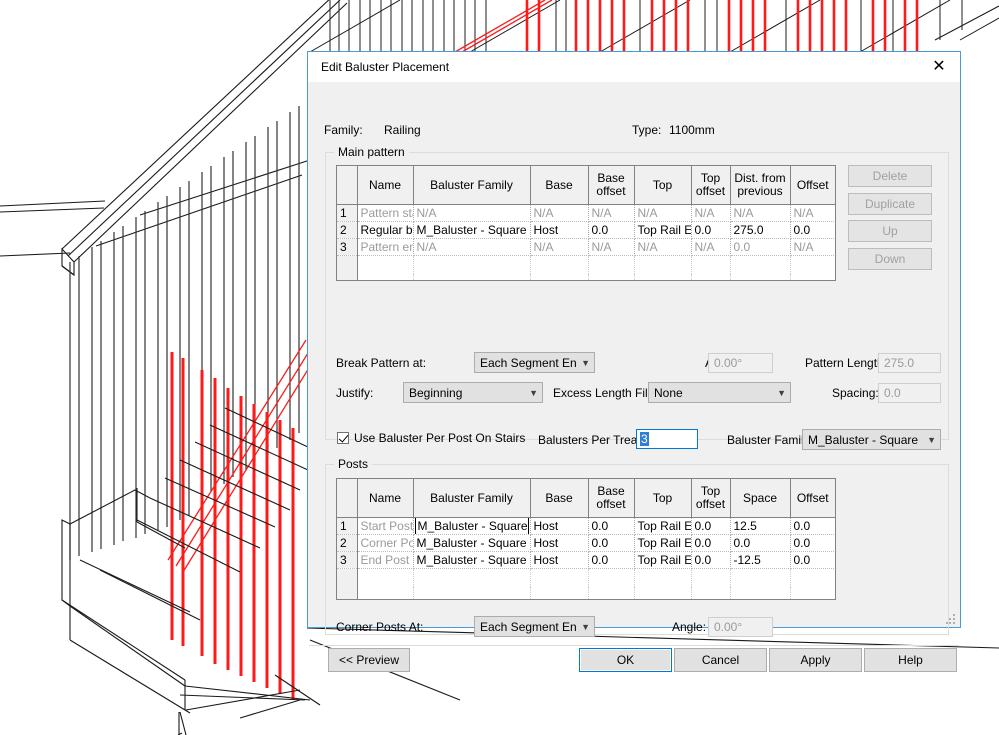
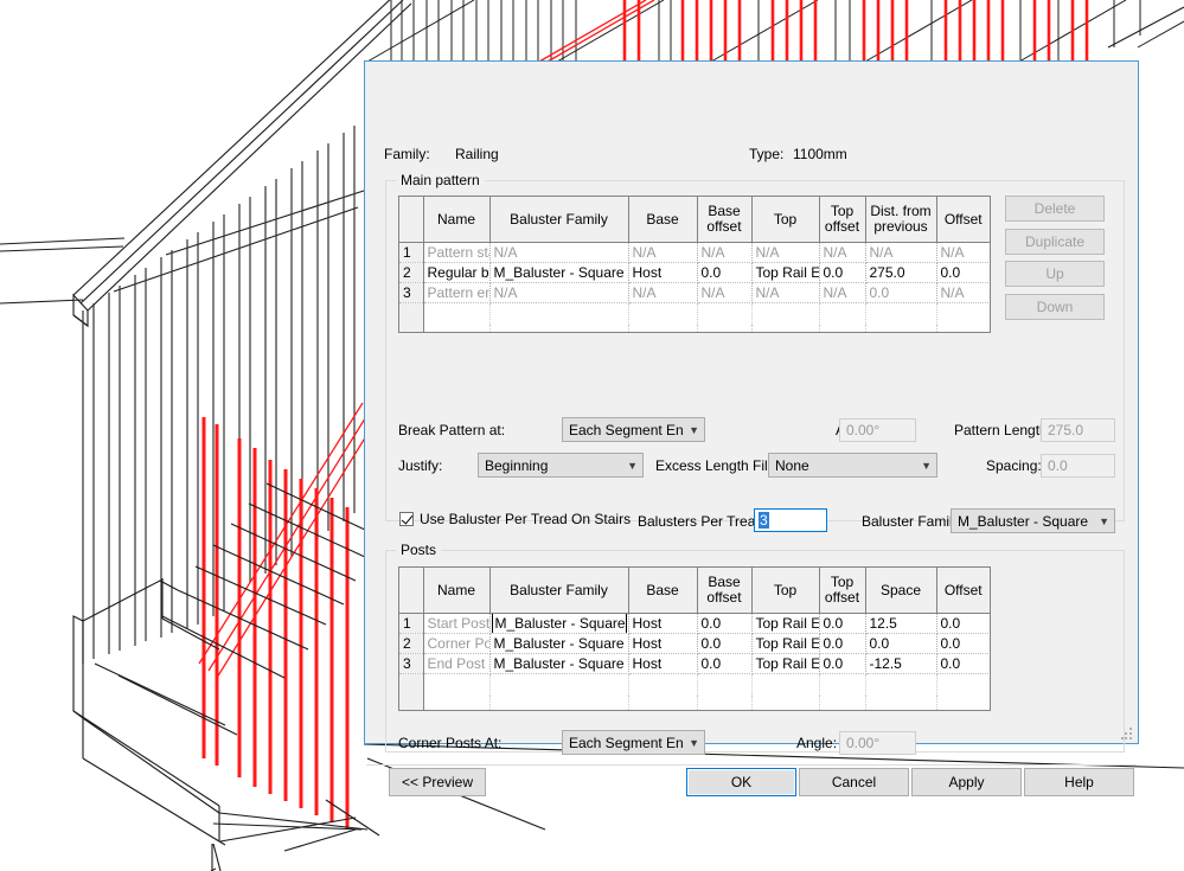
- Edit Baluster Placement
- ✕
  Family:
  Railing
  Type:
  1100mm
  Main pattern
  	Name	Baluster Family	Base	Base offset	Top	Top offset	Dist. from previous	Offset
  1	Pattern st	N/A	N/A	N/A	N/A	N/A	N/A	N/A
  2	Regular b	M_Baluster - Square	Host	0.0	Top Rail E	0.0	275.0	0.0
  3	Pattern en	N/A	N/A	N/A	N/A	N/A	0.0	N/A
  Delete
  Duplicate
  Up
  Down
  Break Pattern at:
  Each Segment En
  ▼
  0.00°
  Pattern Lengt
  275.0
  Justify:
  Beginning
  ▼
  Excess Length Fil
  None
  ▼
  Spacing
  0.0
- Use Baluster Per Post On Stairs
+ Use Baluster Per Tread On Stairs
  Balusters Per Trea
  3
  Baluster Fami
  M_Baluster - Square
  ▼
  Posts
  	Name	Baluster Family	Base	Base offset	Top	Top offset	Space	Offset
  1	Start Post	M_Baluster - Square	Host	0.0	Top Rail E	0.0	12.5	0.0
  2	Corner Po	M_Baluster - Square	Host	0.0	Top Rail E	0.0	0.0	0.0
  3	End Post	M_Baluster - Square	Host	0.0	Top Rail E	0.0	-12.5	0.0
  Corner Posts At:
  Each Segment En
  ▼
  Angle:
  0.00°
  << Preview
  OK
  Cancel
  Apply
  Help
